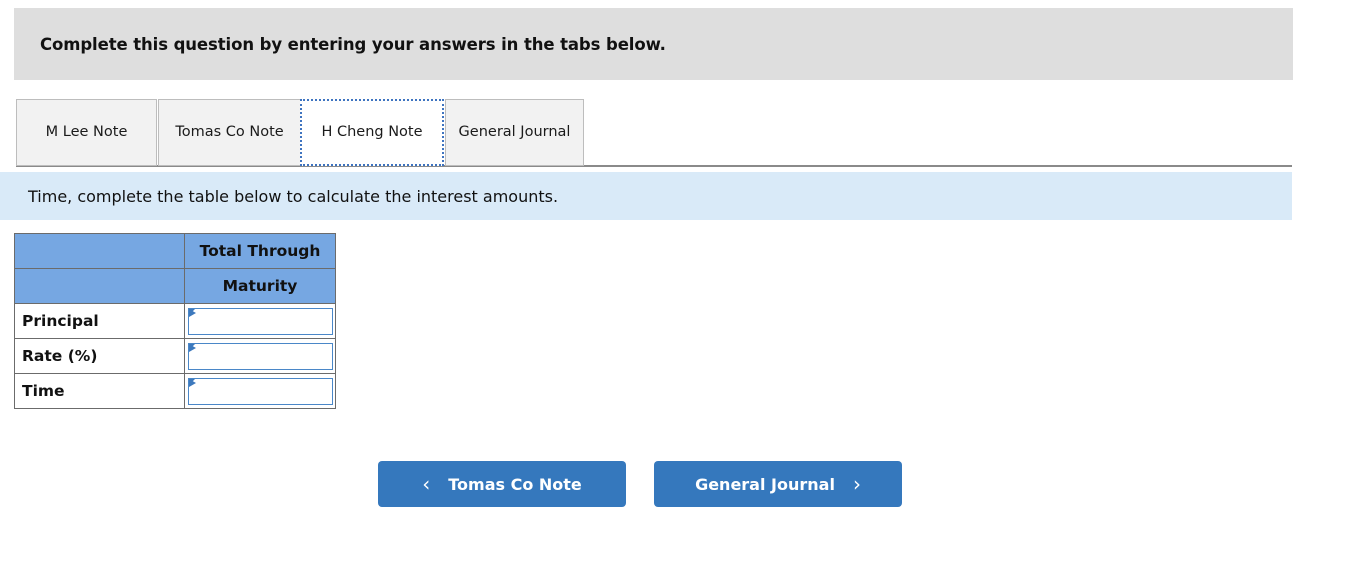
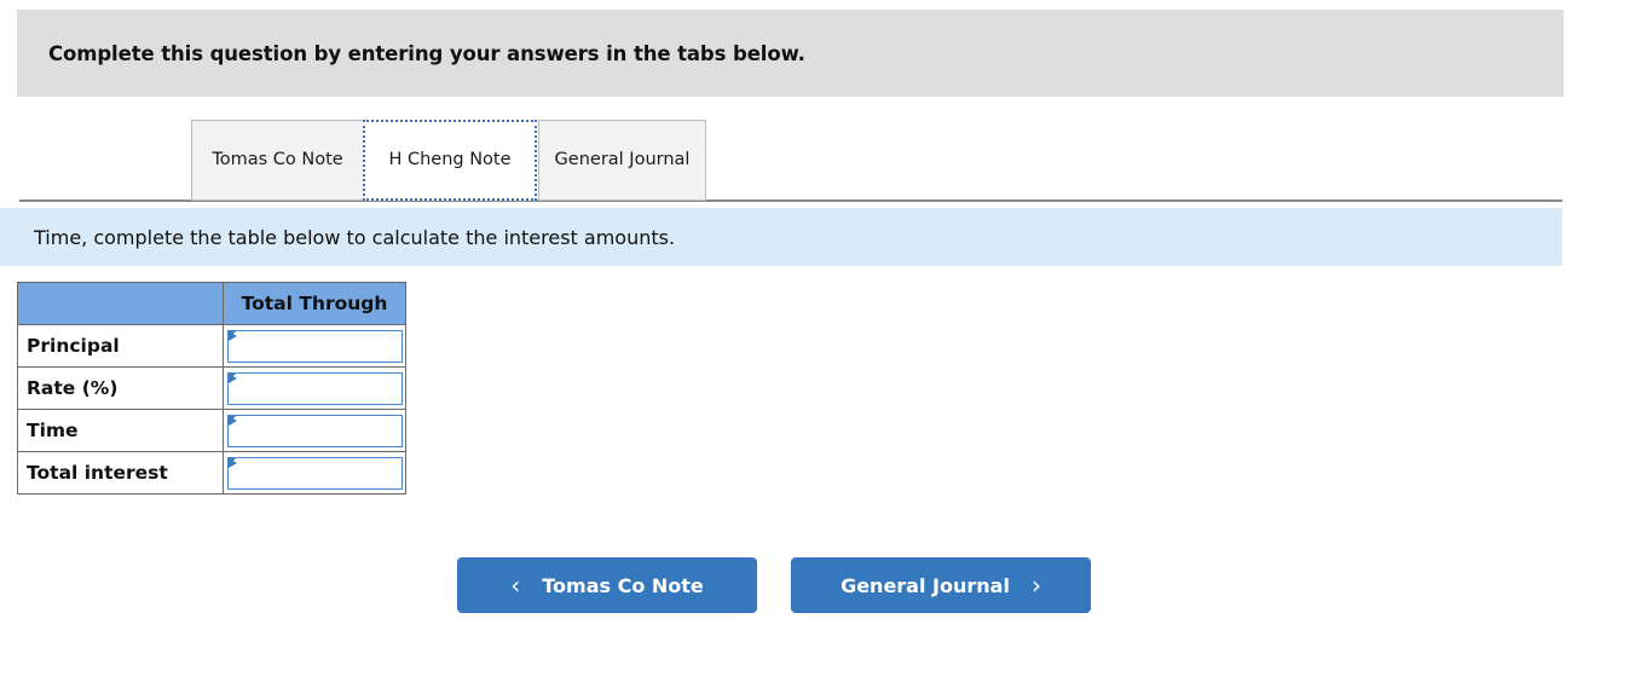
  Complete this question by entering your answers in the tabs below.
- M Lee Note
  Tomas Co Note
  H Cheng Note
  General Journal
  Time, complete the table below to calculate the interest amounts.
  	Total Through
- 	Maturity
  Principal
  Rate (%)
  Time
+ Total interest
  ‹
  Tomas Co Note
  General Journal
  ›
